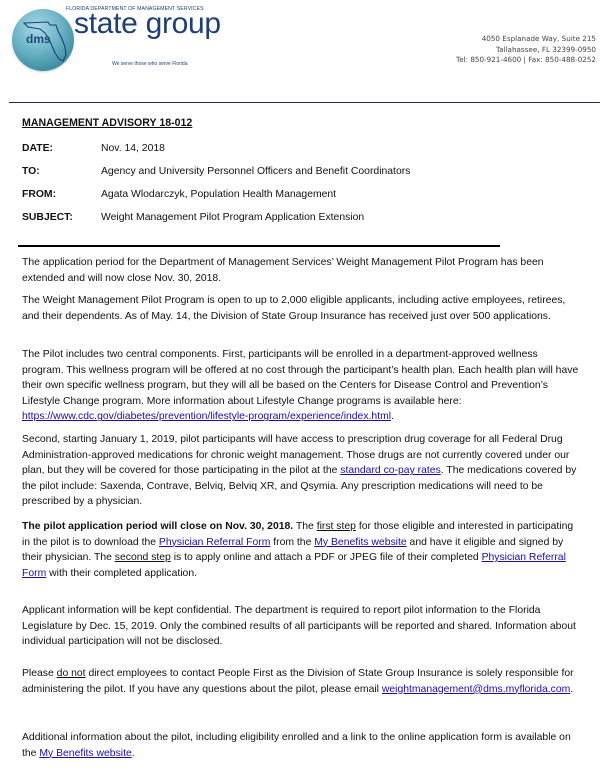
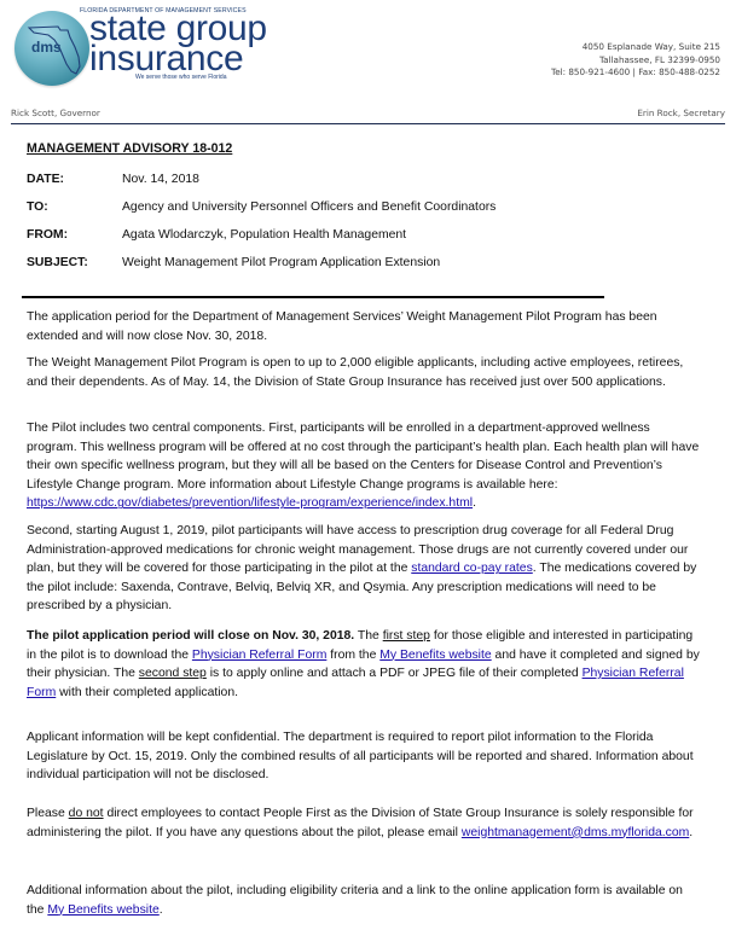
  dms
  state group
+ insurance
  4050 Esplanade Way, Suite 215
  Tallahassee, FL 32399-0950
  Tel: 850-921-4600 | Fax: 850-488-0252
+ Rick Scott, Governor
+ Erin Rock, Secretary
  MANAGEMENT ADVISORY 18-012
  DATE:
  Nov. 14, 2018
  TO:
  Agency and University Personnel Officers and Benefit Coordinators
  FROM:
  Agata Wlodarczyk, Population Health Management
  SUBJECT:
  Weight Management Pilot Program Application Extension
  The application period for the Department of Management Services’ Weight Management Pilot Program has been extended and will now close Nov. 30, 2018.
  The Weight Management Pilot Program is open to up to 2,000 eligible applicants, including active employees, retirees, and their dependents. As of May. 14, the Division of State Group Insurance has received just over 500 applications.
  The Pilot includes two central components. First, participants will be enrolled in a department-approved wellness program. This wellness program will be offered at no cost through the participant’s health plan. Each health plan will have their own specific wellness program, but they will all be based on the Centers for Disease Control and Prevention’s Lifestyle Change program. More information about Lifestyle Change programs is available here: https://www.cdc.gov/diabetes/prevention/lifestyle-program/experience/index.html.
- Second, starting January 1, 2019, pilot participants will have access to prescription drug coverage for all Federal Drug Administration-approved medications for chronic weight management. Those drugs are not currently covered under our plan, but they will be covered for those participating in the pilot at the standard co-pay rates. The medications covered by the pilot include: Saxenda, Contrave, Belviq, Belviq XR, and Qsymia. Any prescription medications will need to be prescribed by a physician.
+ Second, starting August 1, 2019, pilot participants will have access to prescription drug coverage for all Federal Drug Administration-approved medications for chronic weight management. Those drugs are not currently covered under our plan, but they will be covered for those participating in the pilot at the standard co-pay rates. The medications covered by the pilot include: Saxenda, Contrave, Belviq, Belviq XR, and Qsymia. Any prescription medications will need to be prescribed by a physician.
- The pilot application period will close on Nov. 30, 2018. The first step for those eligible and interested in participating in the pilot is to download the Physician Referral Form from the My Benefits website and have it eligible and signed by their physician. The second step is to apply online and attach a PDF or JPEG file of their completed Physician Referral Form with their completed application.
+ The pilot application period will close on Nov. 30, 2018. The first step for those eligible and interested in participating in the pilot is to download the Physician Referral Form from the My Benefits website and have it completed and signed by their physician. The second step is to apply online and attach a PDF or JPEG file of their completed Physician Referral Form with their completed application.
- Applicant information will be kept confidential. The department is required to report pilot information to the Florida Legislature by Dec. 15, 2019. Only the combined results of all participants will be reported and shared. Information about individual participation will not be disclosed.
+ Applicant information will be kept confidential. The department is required to report pilot information to the Florida Legislature by Oct. 15, 2019. Only the combined results of all participants will be reported and shared. Information about individual participation will not be disclosed.
  Please do not direct employees to contact People First as the Division of State Group Insurance is solely responsible for administering the pilot. If you have any questions about the pilot, please email weightmanagement@dms.myflorida.com.
- Additional information about the pilot, including eligibility enrolled and a link to the online application form is available on the My Benefits website.
+ Additional information about the pilot, including eligibility criteria and a link to the online application form is available on the My Benefits website.
